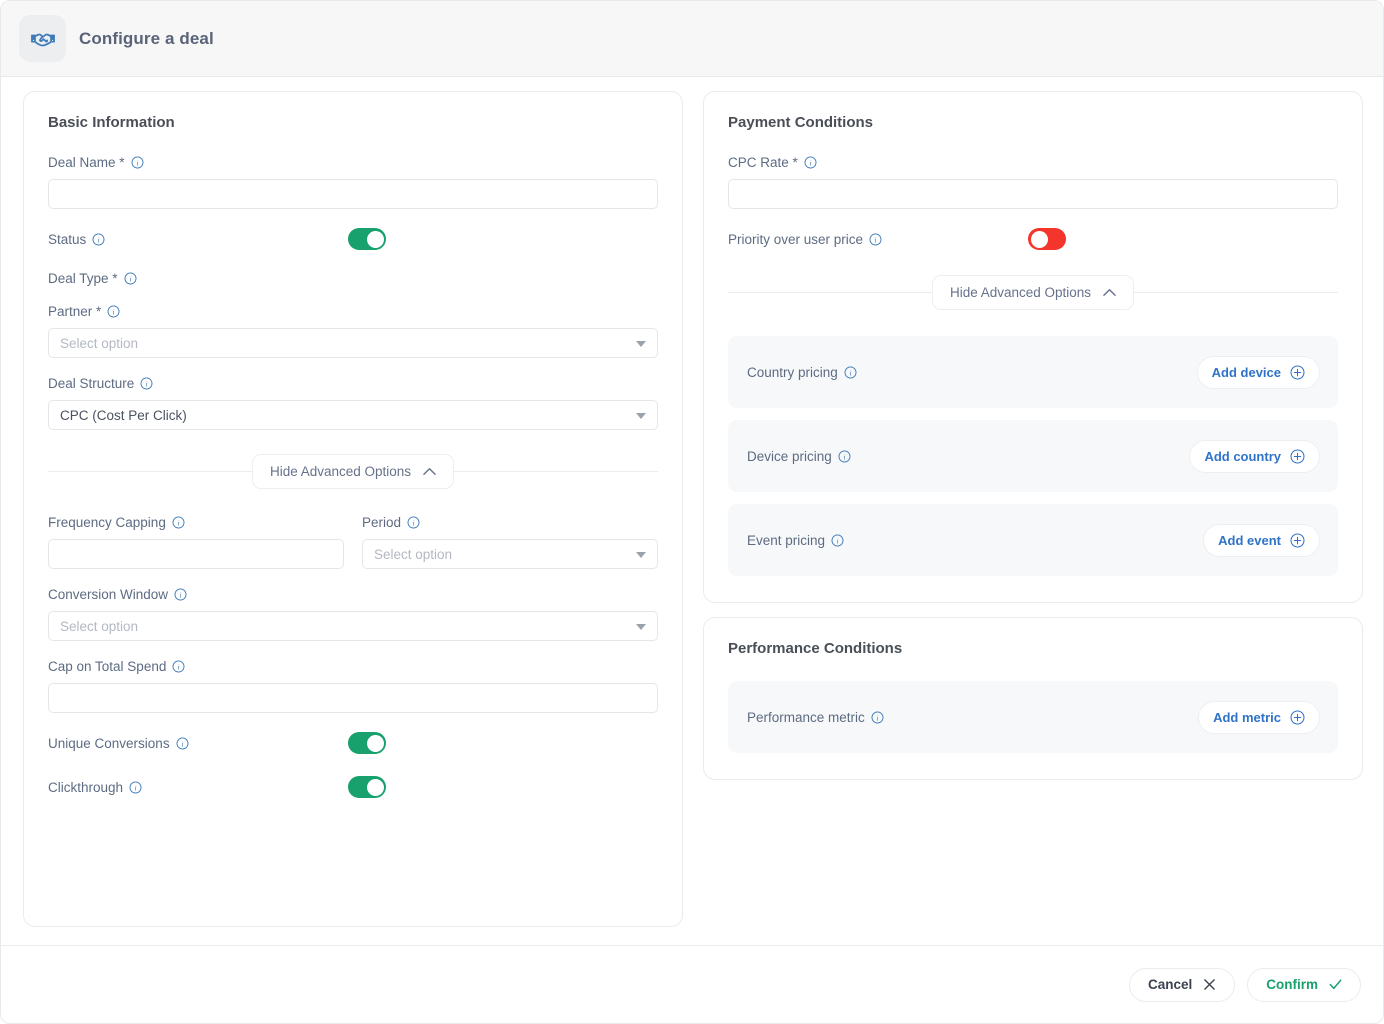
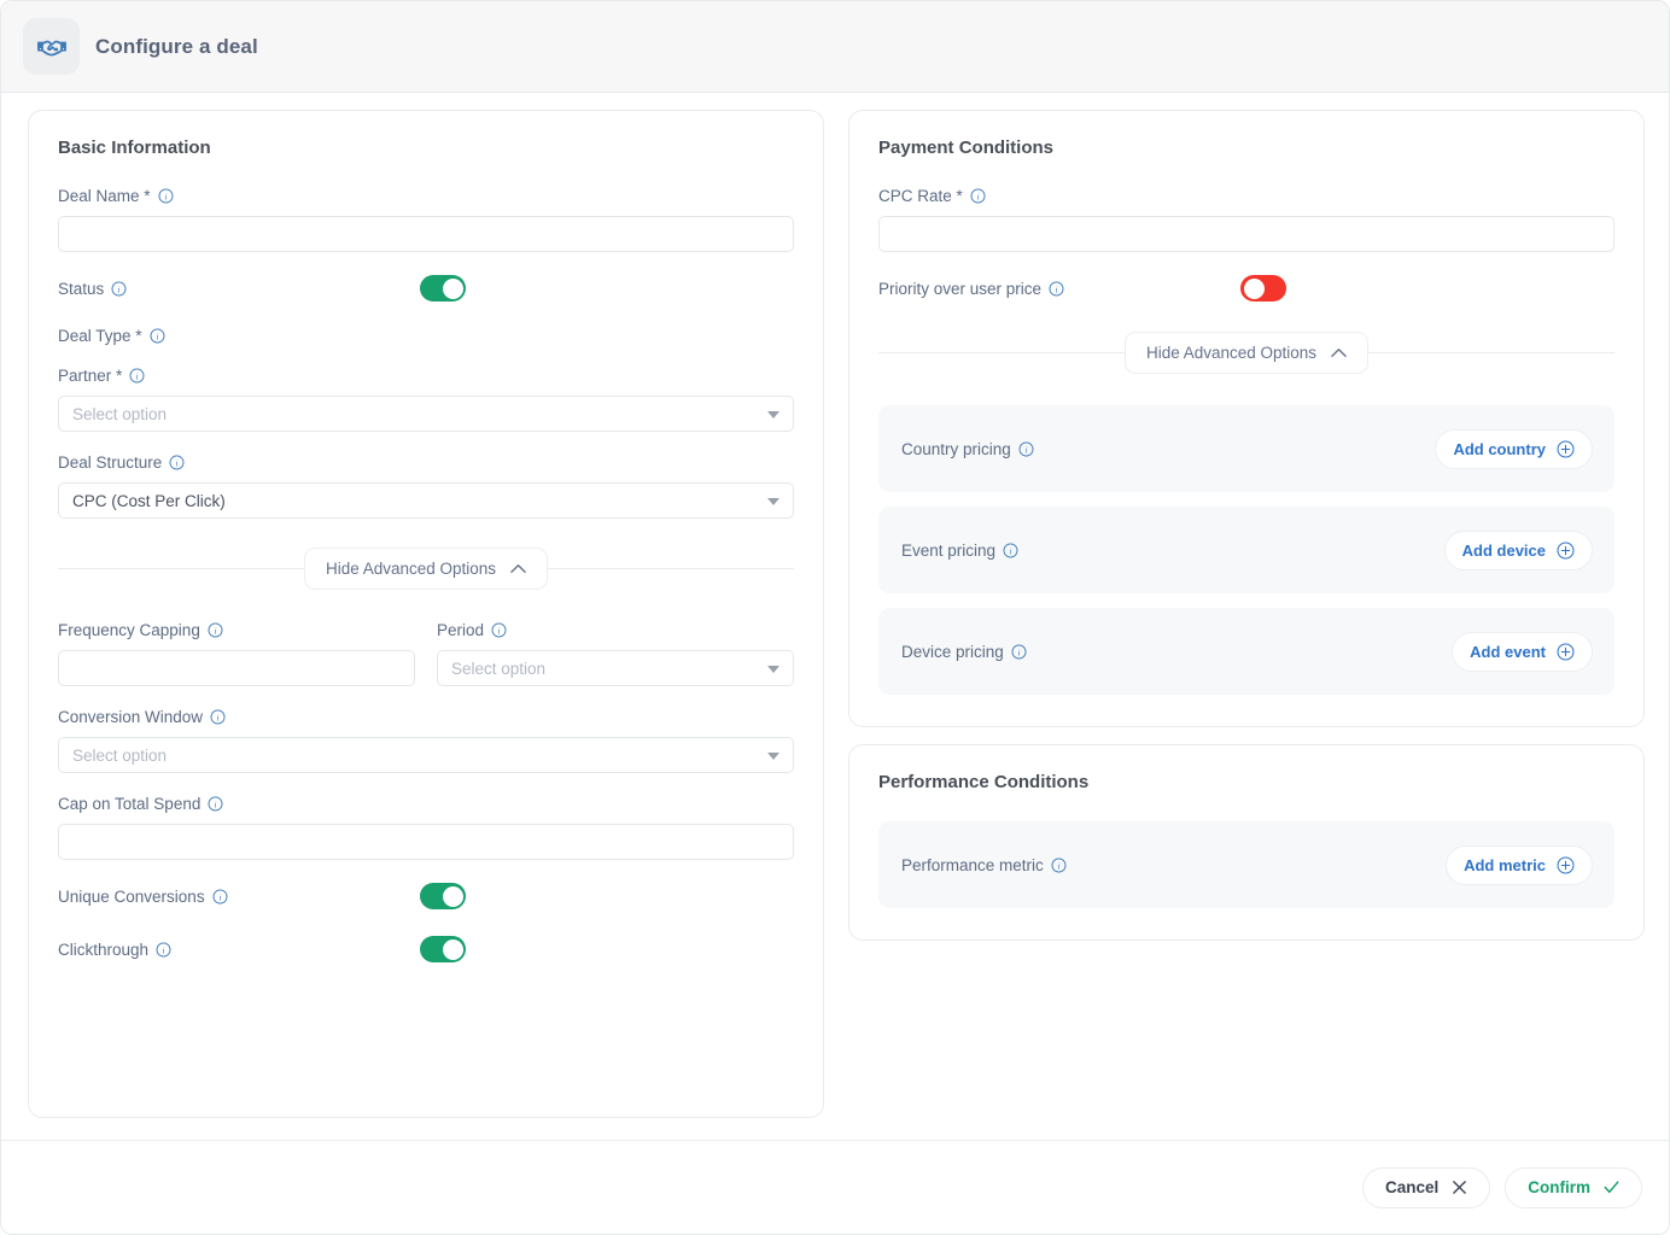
  Configure a deal
  Basic Information
  Deal Name *
  i
  Status
  i
  Deal Type *
  i
  Partner *
  i
  Select option
  Deal Structure
  i
  CPC (Cost Per Click)
  Hide Advanced Options
  Frequency Capping
  i
  Period
  i
  Select option
  Conversion Window
  i
  Select option
  Cap on Total Spend
  i
  Unique Conversions
  i
  Clickthrough
  i
  Payment Conditions
  CPC Rate *
  i
  Priority over user price
  i
  Hide Advanced Options
  Country pricing
  i
- Add device
+ Add country
- Device pricing
+ Event pricing
  i
- Add country
+ Add device
- Event pricing
+ Device pricing
  i
  Add event
  Performance Conditions
  Performance metric
  i
  Add metric
  Cancel
  Confirm
